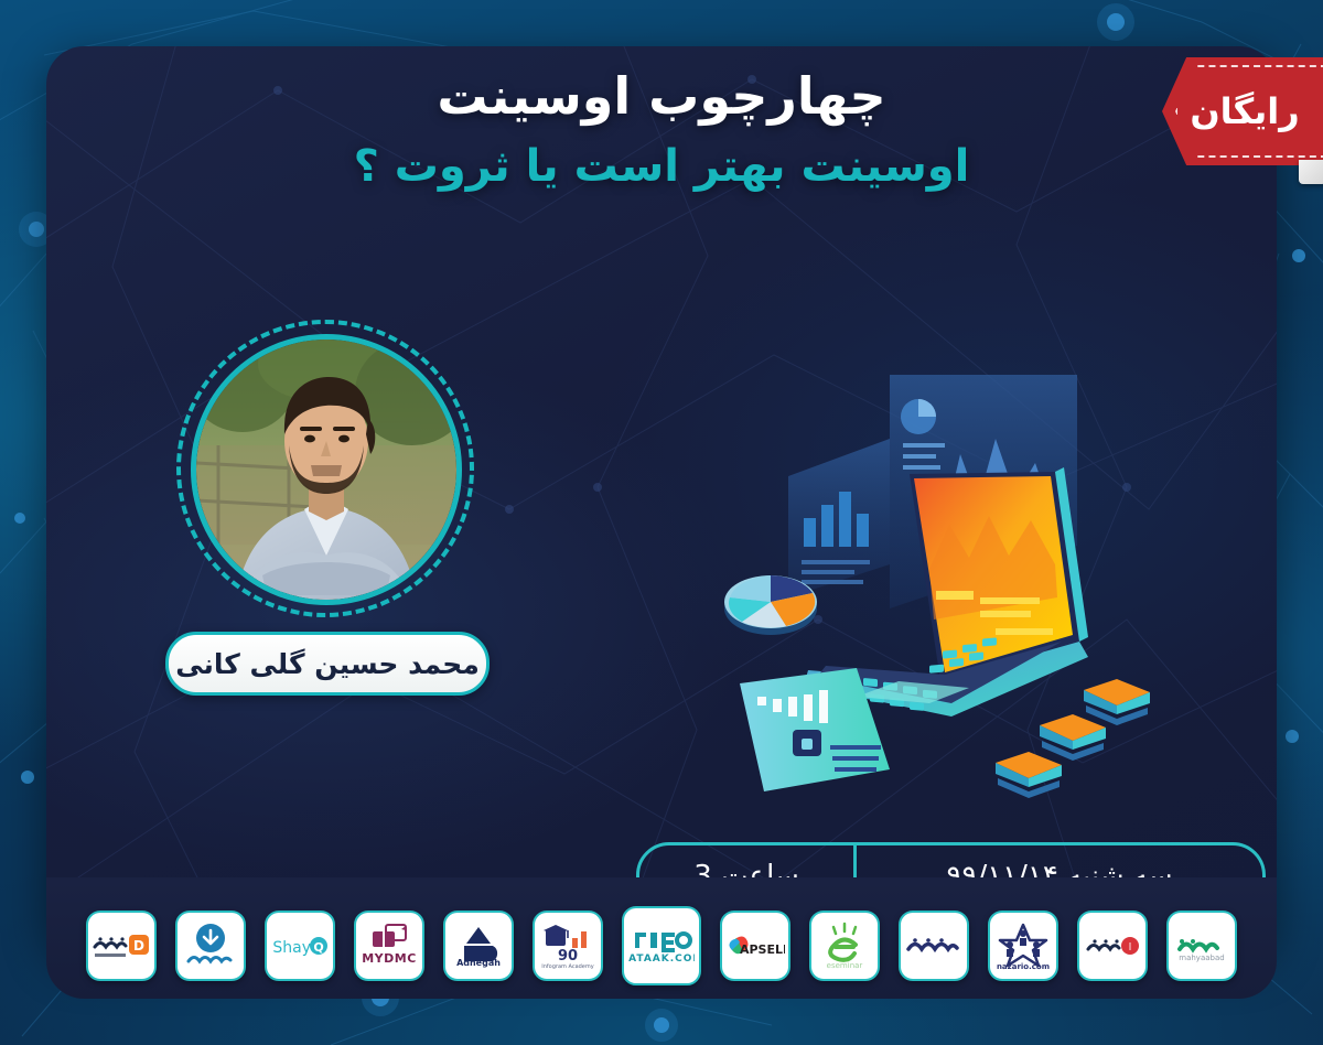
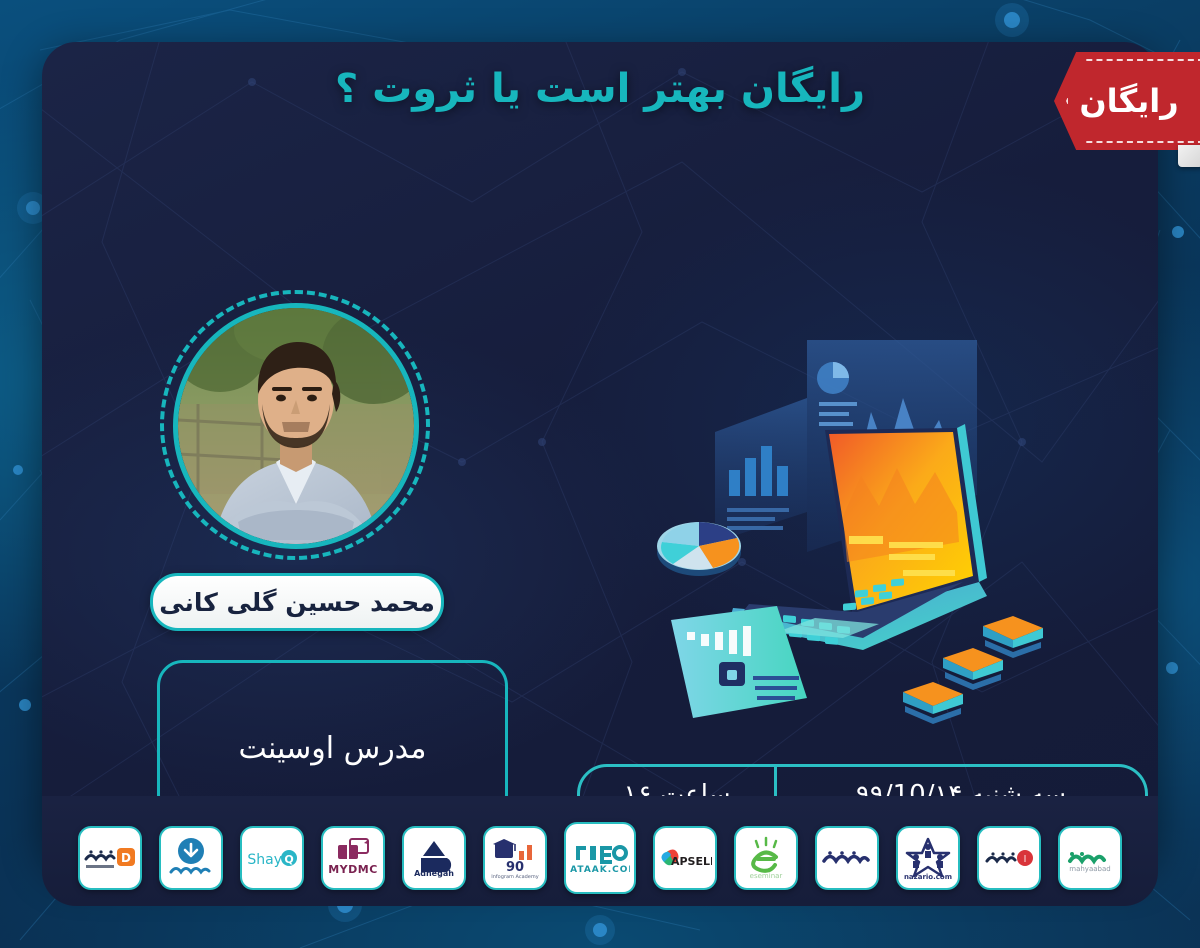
- چهارچوب اوسینت
- اوسینت بهتر است یا ثروت ؟
+ رایگان بهتر است یا ثروت ؟
+ مدرس اوسینت
- سه شنبه ۹۹/۱۱/۱۴
+ سه شنبه ۹۹/10/۱۴
- ساعت 3
+ ساعت ۱۶
  محمد حسین گلی کانی
  رایگان
  mahyaabad
  ا
  nazario.com
  eseminar
  APSEL
  ATAAK.CO
  90
  Adnegah
  MYDMC
  Shay
  Q
  D
